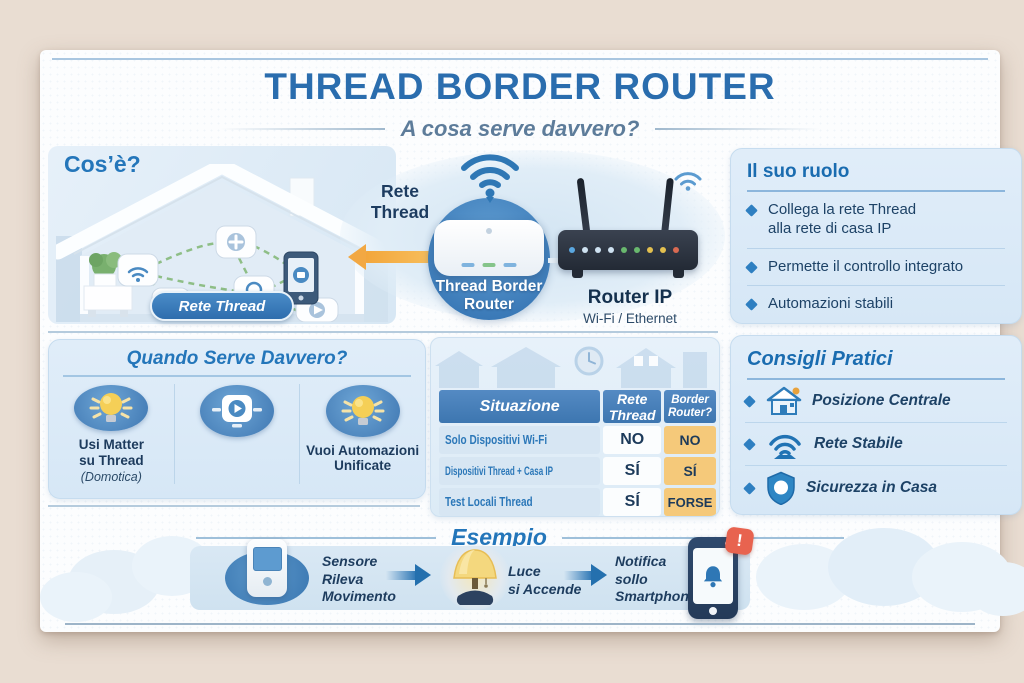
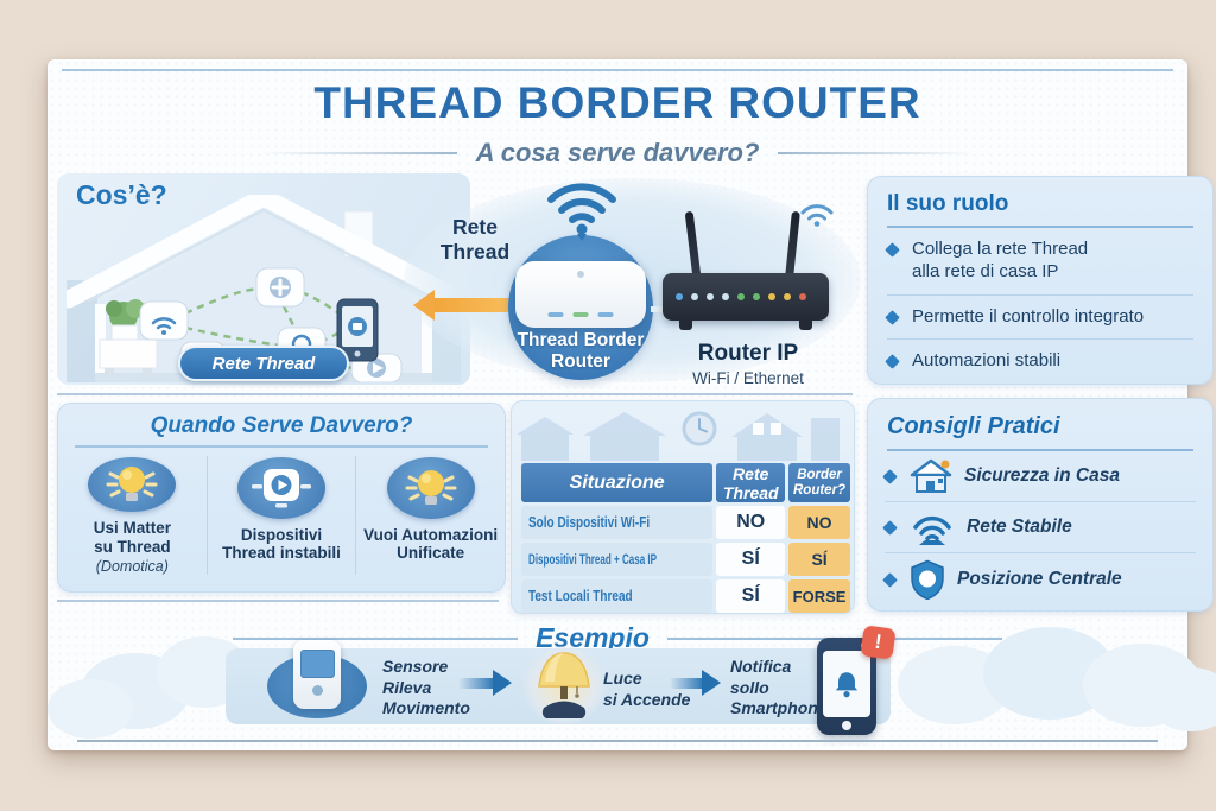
  THREAD BORDER ROUTER
  A cosa serve davvero?
  Cos’è?
  Rete Thread
  Rete
  Thread
  Thread Border
  Router
  Router IP
  Wi-Fi / Ethernet
  Il suo ruolo
  Collega la rete Thread
  alla rete di casa IP
  Permette il controllo integrato
  Automazioni stabili
  Quando Serve Davvero?
  Usi Matter
  su Thread
  (Domotica)
+ Dispositivi
+ Thread instabili
  Vuoi Automazioni
  Unificate
  Situazione	Rete Thread	Border Router?
  Solo Dispositivi Wi-Fi	NO	NO
  Dispositivi Thread + Casa IP	SÍ	SÍ
  Test Locali Thread	SÍ	FORSE
  Consigli Pratici
- Posizione Centrale
+ Sicurezza in Casa
  Rete Stabile
- Sicurezza in Casa
+ Posizione Centrale
  Esempio
  Sensore
  Rileva
  Movimento
  Luce
  si Accende
  Notifica
  sollo
  Smartphon
